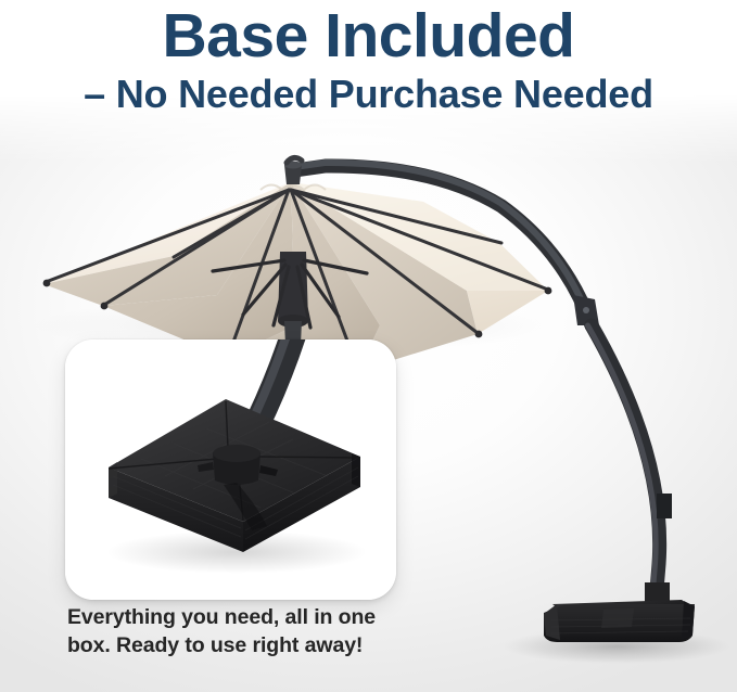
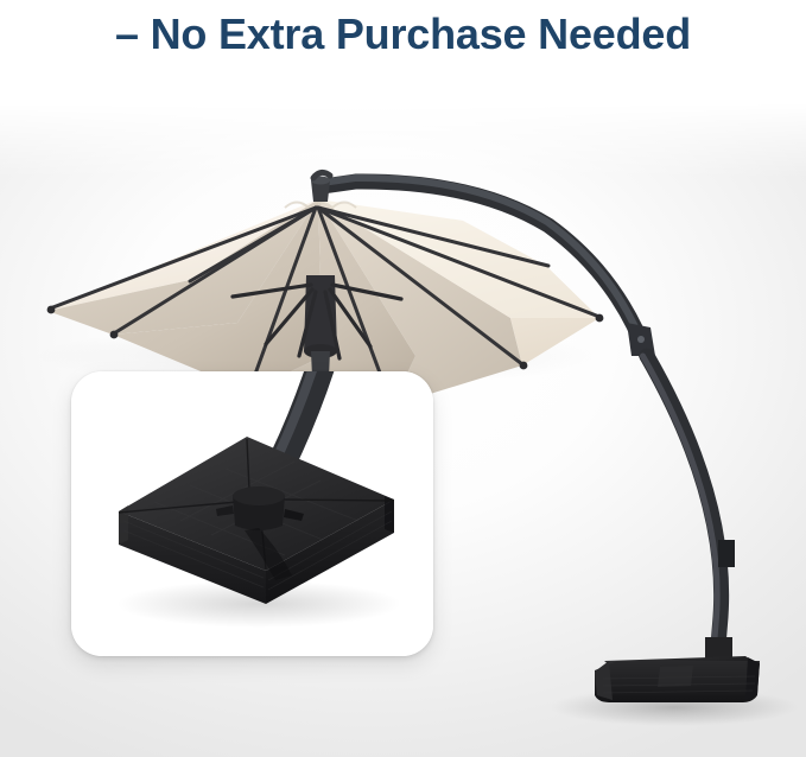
- Base Included
- – No Needed Purchase Needed
+ – No Extra Purchase Needed
- Everything you need, all in one
- box. Ready to use right away!
